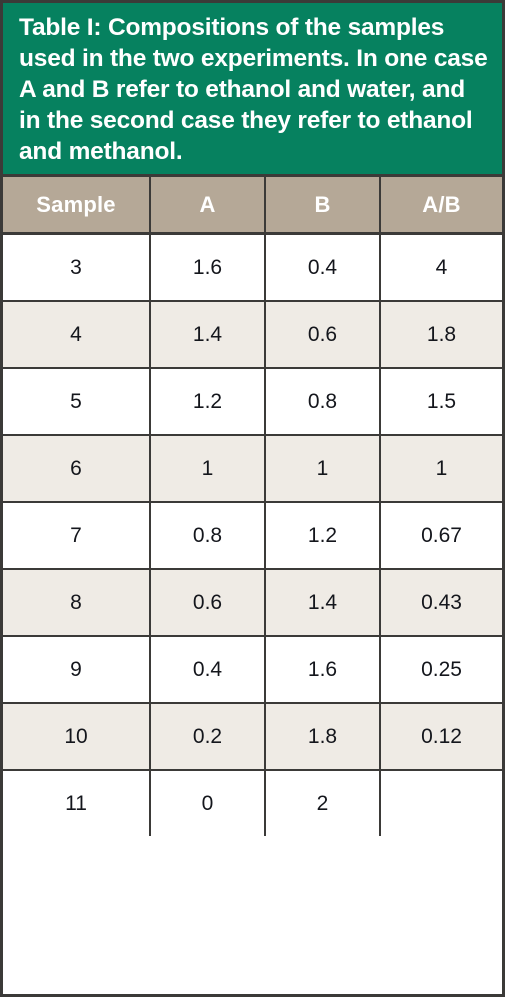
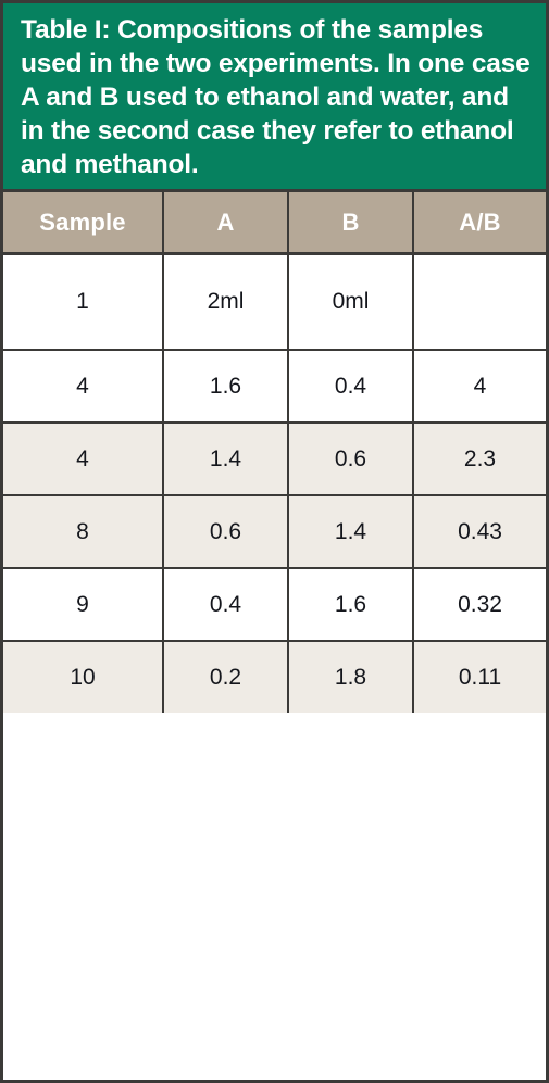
- Table I: Compositions of the samples used in the two experiments. In one case A and B refer to ethanol and water, and in the second case they refer to ethanol and methanol.
+ Table I: Compositions of the samples used in the two experiments. In one case A and B used to ethanol and water, and in the second case they refer to ethanol and methanol.
  Sample	A	B	A/B
+ 1	2ml	0ml
- 3	1.6	0.4	4
+ 4	1.6	0.4	4
- 4	1.4	0.6	1.8
+ 4	1.4	0.6	2.3
- 5	1.2	0.8	1.5
- 6	1	1	1
- 7	0.8	1.2	0.67
  8	0.6	1.4	0.43
- 9	0.4	1.6	0.25
+ 9	0.4	1.6	0.32
- 10	0.2	1.8	0.12
+ 10	0.2	1.8	0.11
- 11	0	2
